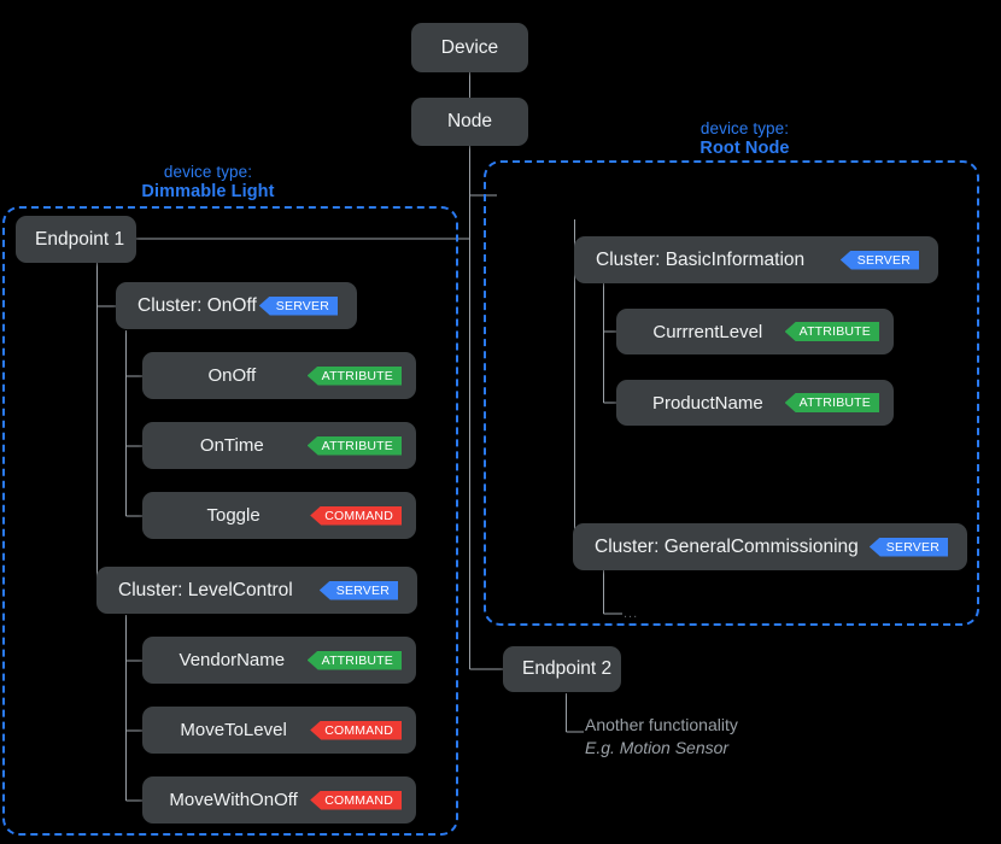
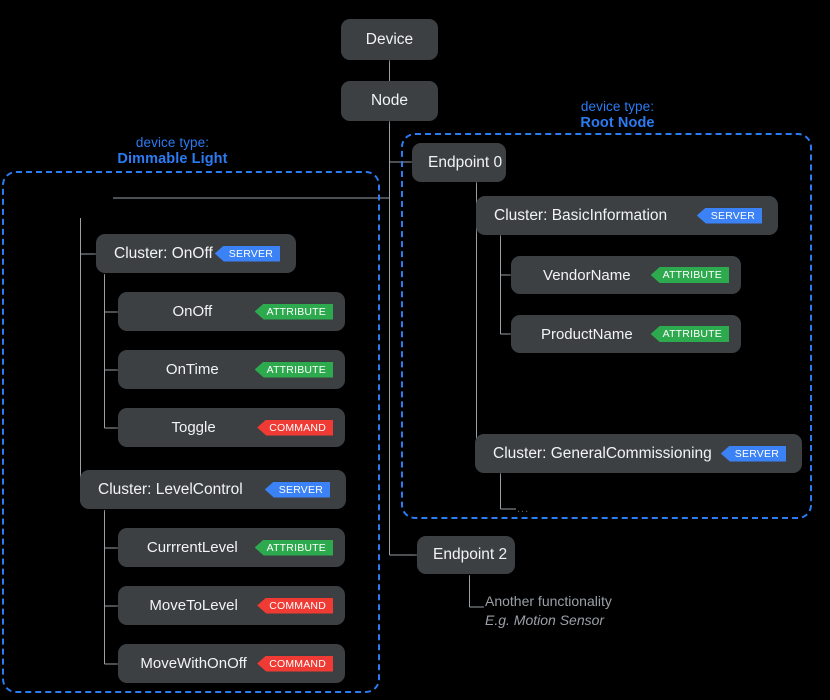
  device type:
  Dimmable Light
  device type:
  Root Node
  Device
  Node
- Endpoint 1
  Cluster: OnOff
  SERVER
  OnOff
  ATTRIBUTE
  OnTime
  ATTRIBUTE
  Toggle
  COMMAND
  Cluster: LevelControl
  SERVER
- VendorName
+ CurrrentLevel
  ATTRIBUTE
  MoveToLevel
  COMMAND
  MoveWithOnOff
  COMMAND
+ Endpoint 0
  Cluster: BasicInformation
  SERVER
- CurrrentLevel
+ VendorName
  ATTRIBUTE
  ProductName
  ATTRIBUTE
  Cluster: GeneralCommissioning
  SERVER
  ...
  Endpoint 2
  Another functionality
  E.g. Motion Sensor
